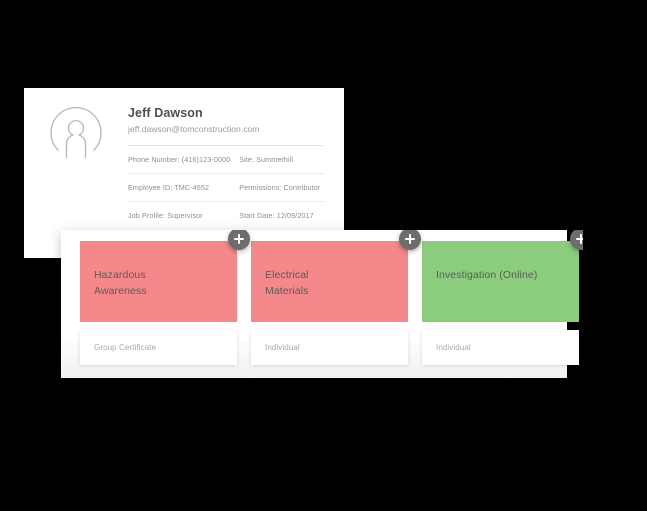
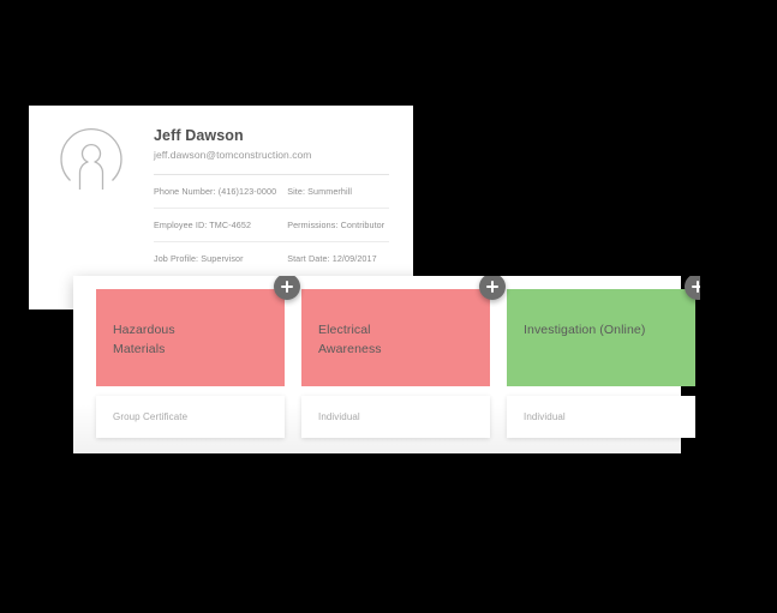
  Jeff Dawson
  jeff.dawson@tomconstruction.com
  Phone Number: (416)123-0000
  Site: Summerhill
  Employee ID: TMC-4652
  Permissions: Contributor
  Job Profile: Supervisor
  Start Date: 12/09/2017
  Hazardous
- Awareness
+ Materials
  Group Certificate
  Electrical
- Materials
+ Awareness
  Individual
  Investigation (Online)
  Individual
